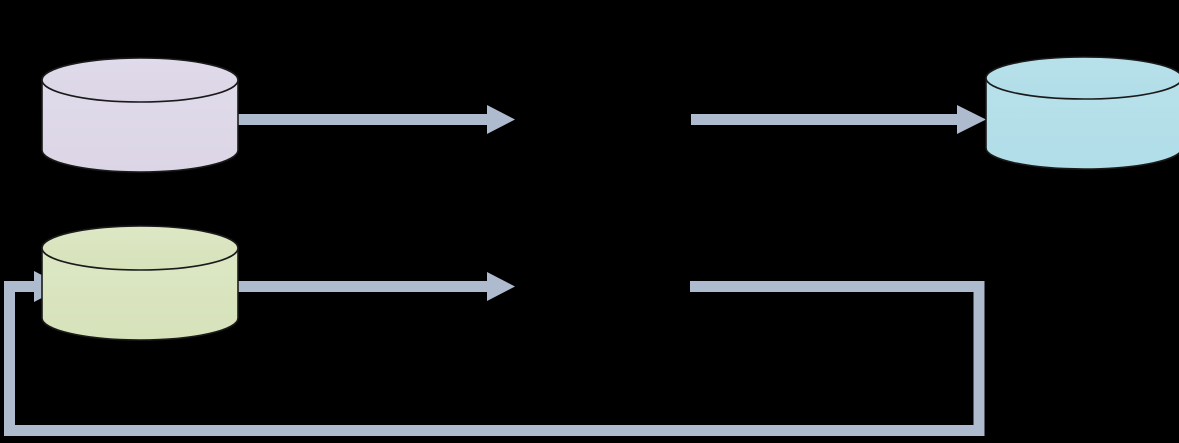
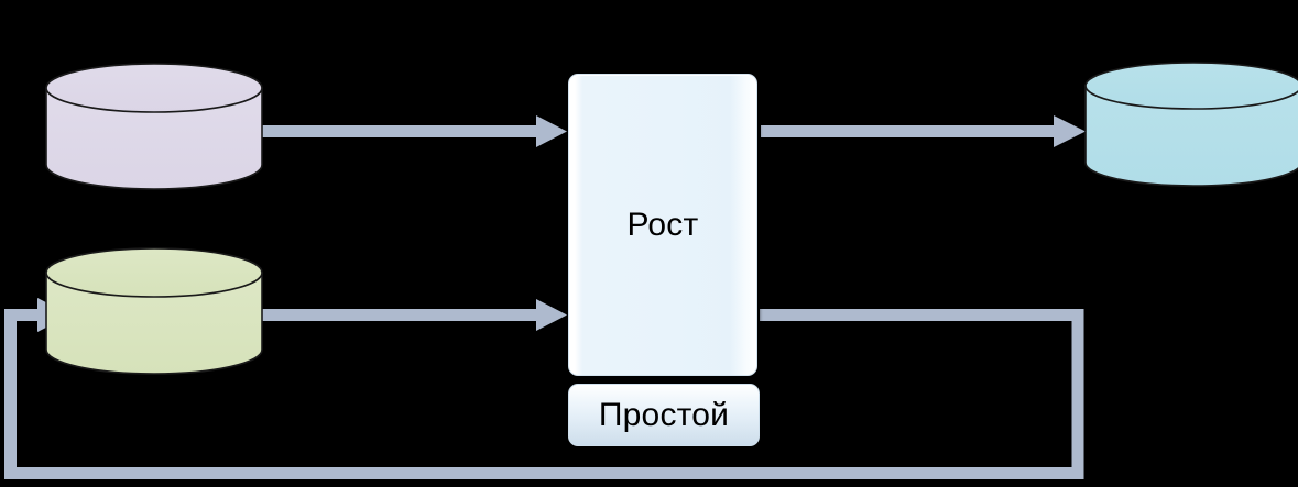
+ Рост
+ Простой
